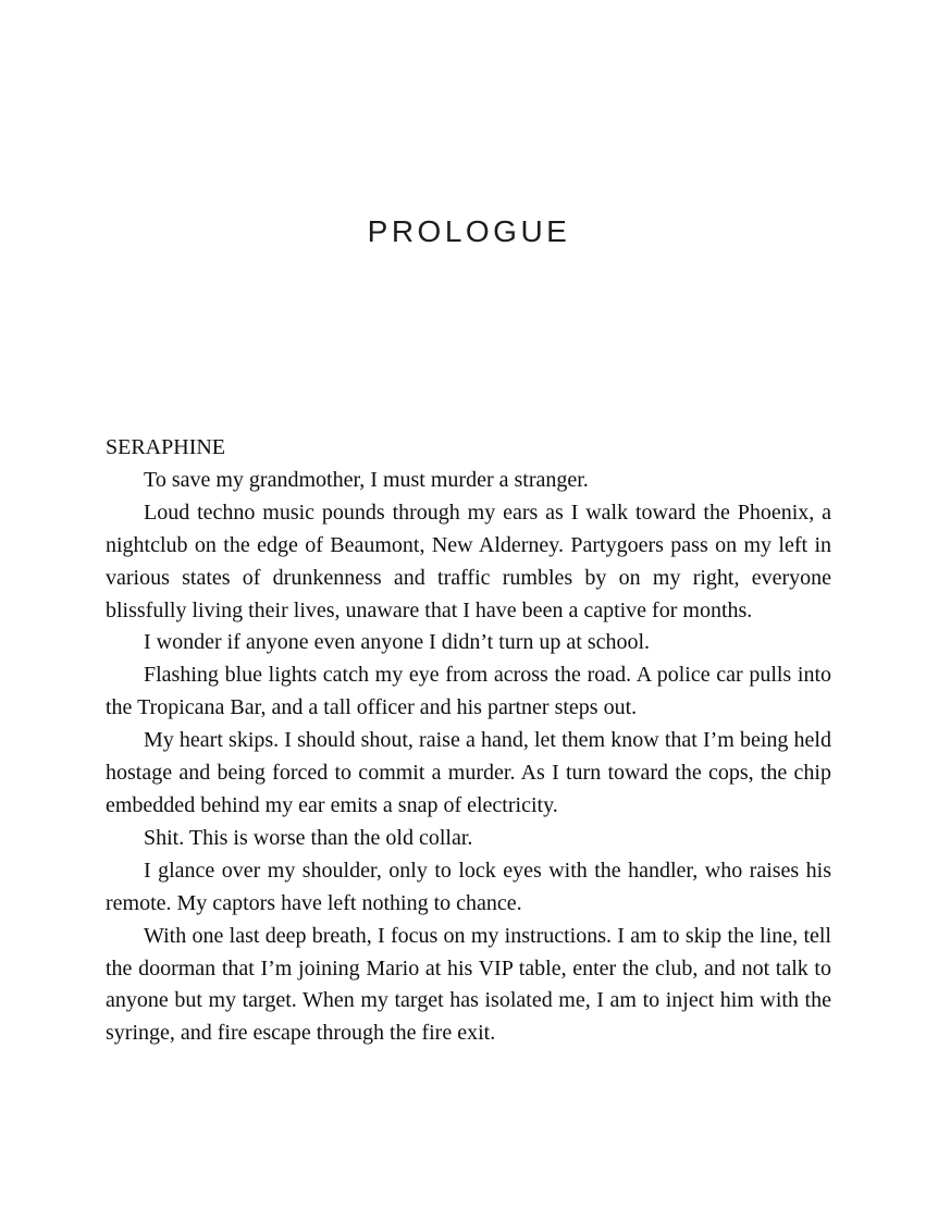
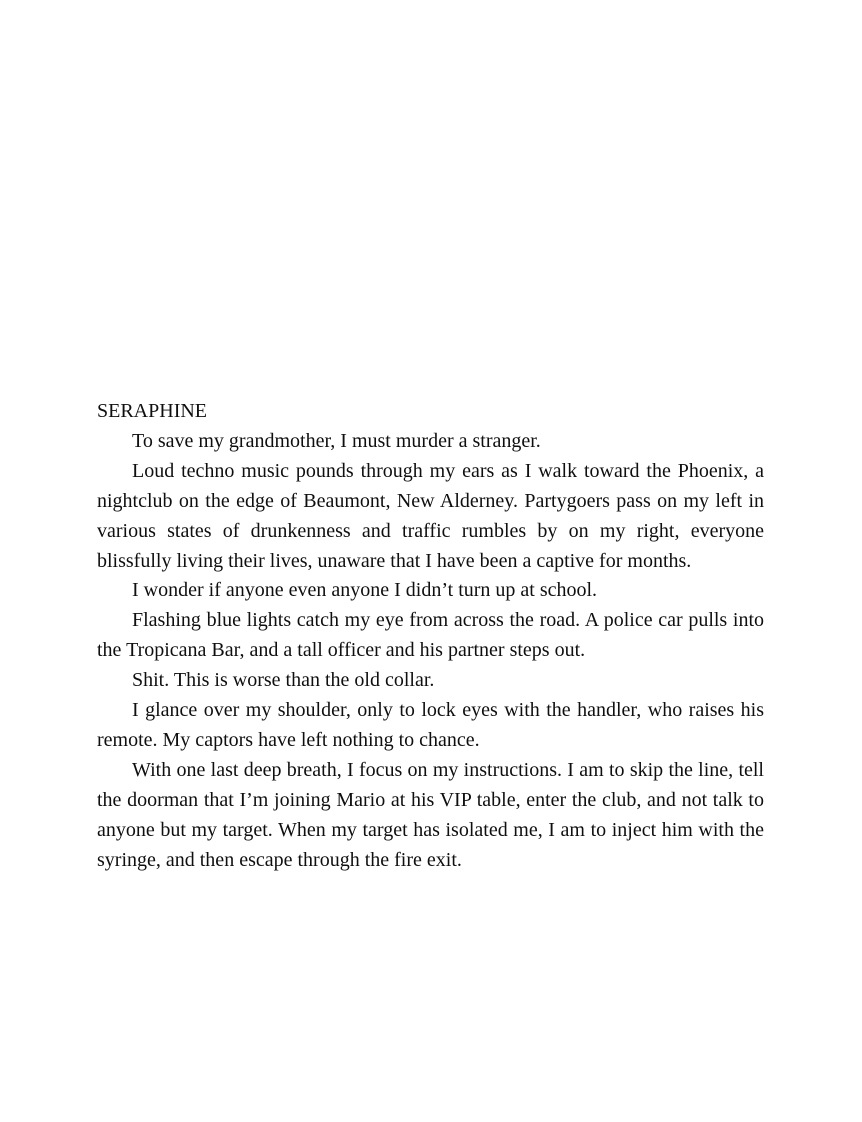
- PROLOGUE
  SERAPHINE
  To save my grandmother, I must murder a stranger.
  Loud techno music pounds through my ears as I walk toward the Phoenix, a nightclub on the edge of Beaumont, New Alderney. Partygoers pass on my left in various states of drunkenness and traffic rumbles by on my right, everyone blissfully living their lives, unaware that I have been a captive for months.
  I wonder if anyone even anyone I didn’t turn up at school.
  Flashing blue lights catch my eye from across the road. A police car pulls into the Tropicana Bar, and a tall officer and his partner steps out.
- My heart skips. I should shout, raise a hand, let them know that I’m being held hostage and being forced to commit a murder. As I turn toward the cops, the chip embedded behind my ear emits a snap of electricity.
  Shit. This is worse than the old collar.
  I glance over my shoulder, only to lock eyes with the handler, who raises his remote. My captors have left nothing to chance.
- With one last deep breath, I focus on my instructions. I am to skip the line, tell the doorman that I’m joining Mario at his VIP table, enter the club, and not talk to anyone but my target. When my target has isolated me, I am to inject him with the syringe, and fire escape through the fire exit.
+ With one last deep breath, I focus on my instructions. I am to skip the line, tell the doorman that I’m joining Mario at his VIP table, enter the club, and not talk to anyone but my target. When my target has isolated me, I am to inject him with the syringe, and then escape through the fire exit.
